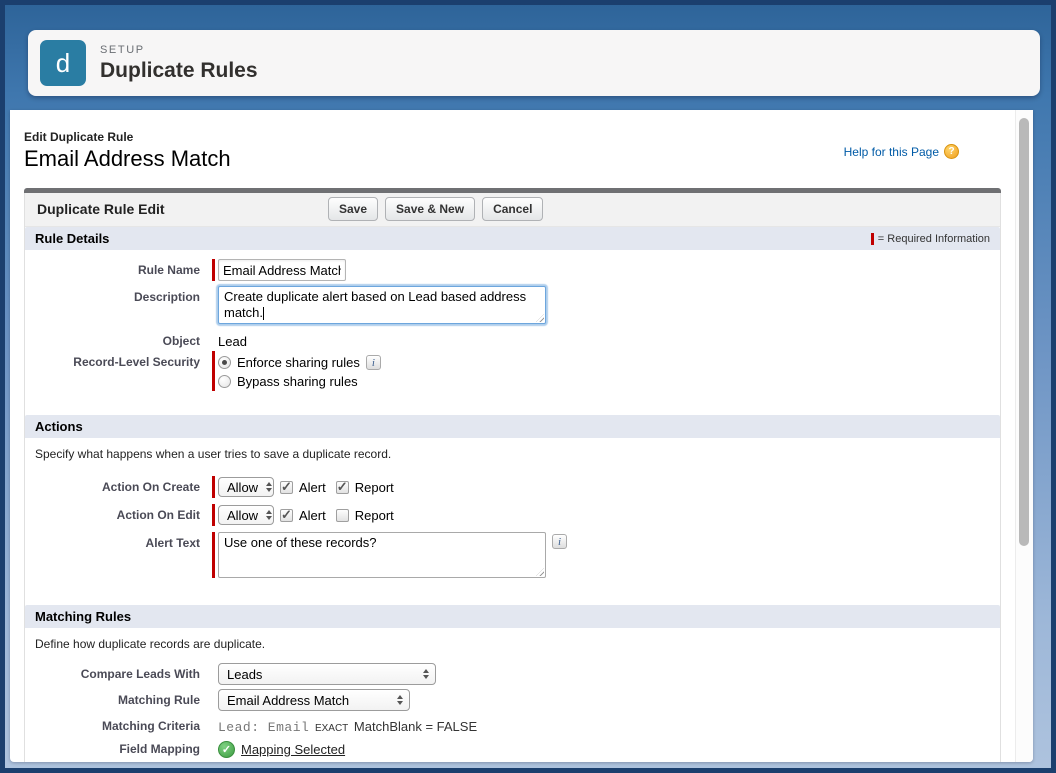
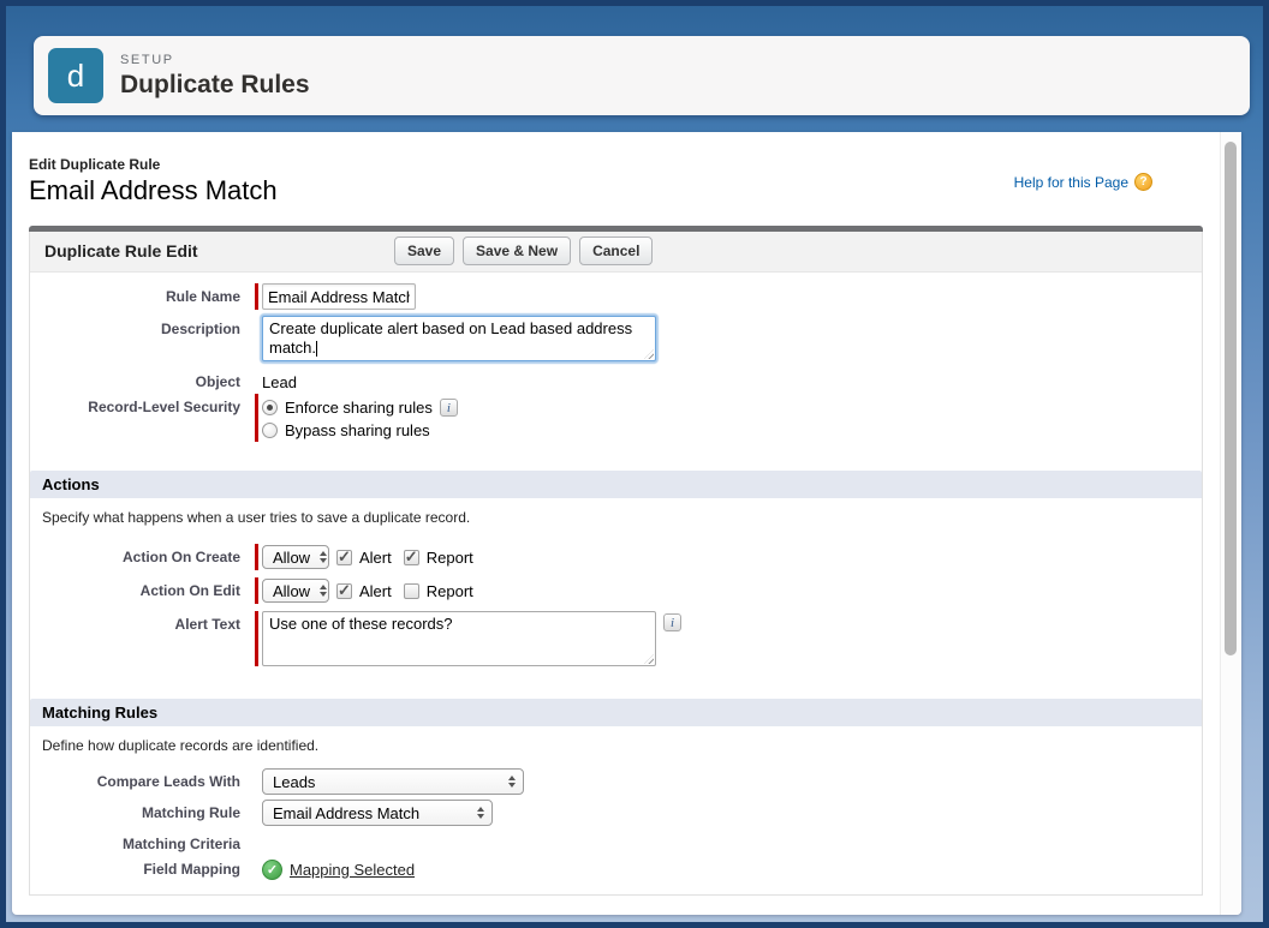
  d
  SETUP
  Duplicate Rules
  Edit Duplicate Rule
  Email Address Match
  Help for this Page
  ?
  Duplicate Rule Edit
  Save
  Save & New
  Cancel
- Rule Details
- = Required Information
  Rule Name
  Email Address Matc
  Description
  Create duplicate alert based on Lead based address match.
  Object
  Lead
  Record-Level Security
  Enforce sharing rules
  i
  Bypass sharing rules
  Actions
  Specify what happens when a user tries to save a duplicate record.
  Action On Create
  Allow
  Alert
  Report
  Action On Edit
  Allow
  Alert
  Report
  Alert Text
  Use one of these records?
  i
  Matching Rules
- Define how duplicate records are duplicate.
+ Define how duplicate records are identified.
  Compare Leads With
  Leads
  Matching Rule
  Email Address Match
  Matching Criteria
- Lead: Email EXACT MatchBlank = FALSE
  Field Mapping
  ✓
  Mapping Selected
